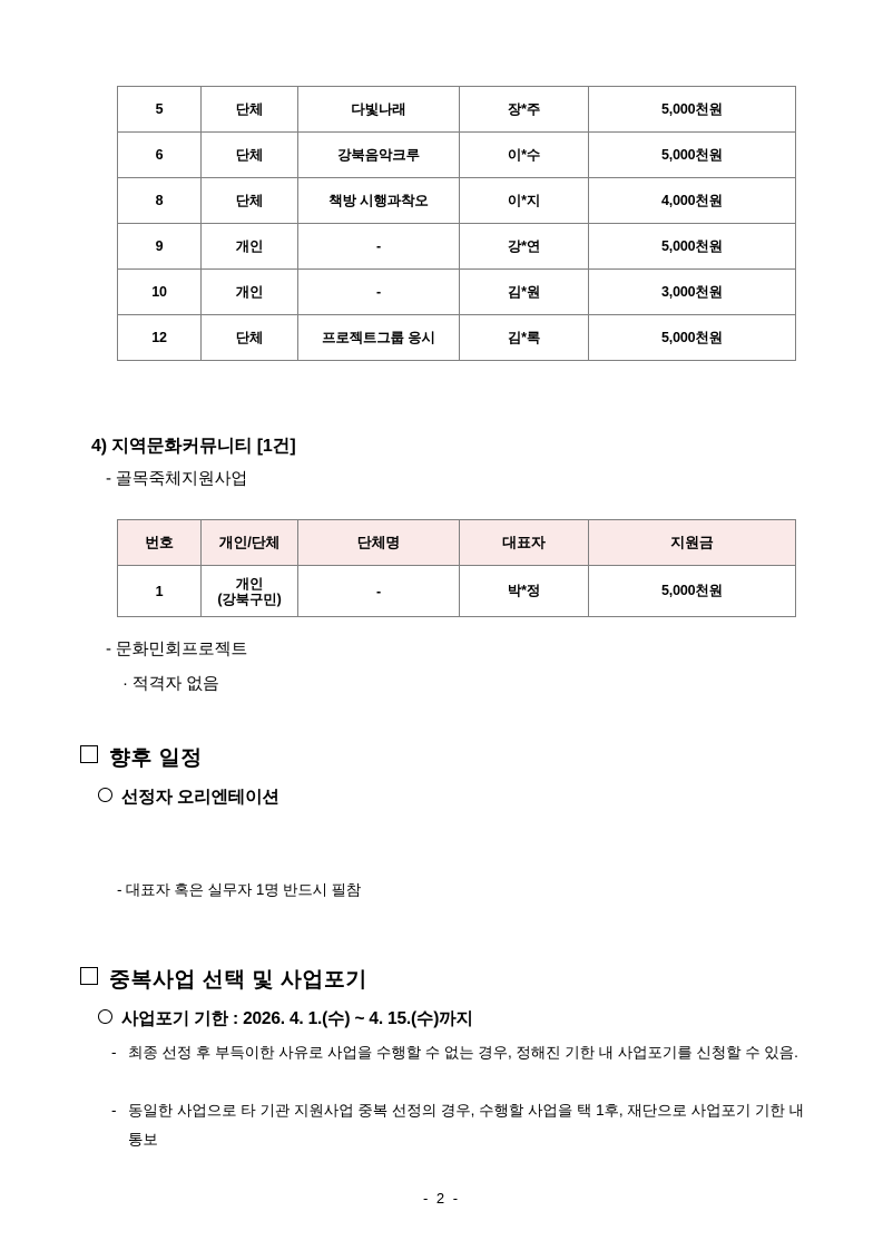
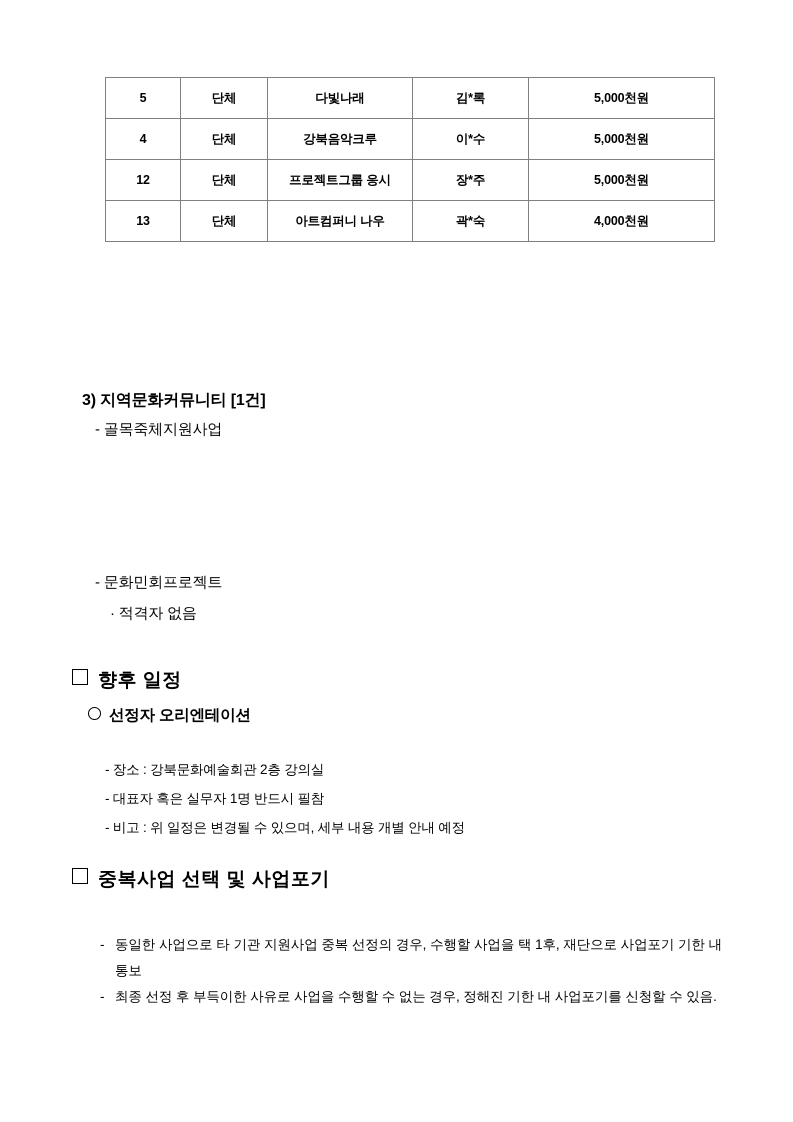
- 5	단체	다빛나래	장*주	5,000천원
+ 5	단체	다빛나래	김*록	5,000천원
- 6	단체	강북음악크루	이*수	5,000천원
+ 4	단체	강북음악크루	이*수	5,000천원
- 8	단체	책방 시행과착오	이*지	4,000천원
- 9	개인	-	강*연	5,000천원
- 10	개인	-	김*원	3,000천원
- 12	단체	프로젝트그룹 응시	김*록	5,000천원
+ 12	단체	프로젝트그룹 응시	장*주	5,000천원
+ 13	단체	아트컴퍼니 나우	곽*숙	4,000천원
- 4) 지역문화커뮤니티 [1건]
+ 3) 지역문화커뮤니티 [1건]
  - 골목죽체지원사업
- 번호	개인/단체	단체명	대표자	지원금
- 1	개인 (강북구민)	-	박*정	5,000천원
  - 문화민회프로젝트
  · 적격자 없음
  향후 일정
  선정자 오리엔테이션
+ - 장소 : 강북문화예술회관 2층 강의실
  - 대표자 혹은 실무자 1명 반드시 필참
+ - 비고 : 위 일정은 변경될 수 있으며, 세부 내용 개별 안내 예정
  중복사업 선택 및 사업포기
- 사업포기 기한 : 2026. 4. 1.(수) ~ 4. 15.(수)까지
  -
- 최종 선정 후 부득이한 사유로 사업을 수행할 수 없는 경우, 정해진 기한 내 사업포기를 신청할 수 있음.
+ 동일한 사업으로 타 기관 지원사업 중복 선정의 경우, 수행할 사업을 택 1후, 재단으로 사업포기 기한 내 통보
  -
- 동일한 사업으로 타 기관 지원사업 중복 선정의 경우, 수행할 사업을 택 1후, 재단으로 사업포기 기한 내 통보
+ 최종 선정 후 부득이한 사유로 사업을 수행할 수 없는 경우, 정해진 기한 내 사업포기를 신청할 수 있음.
- - 2 -
